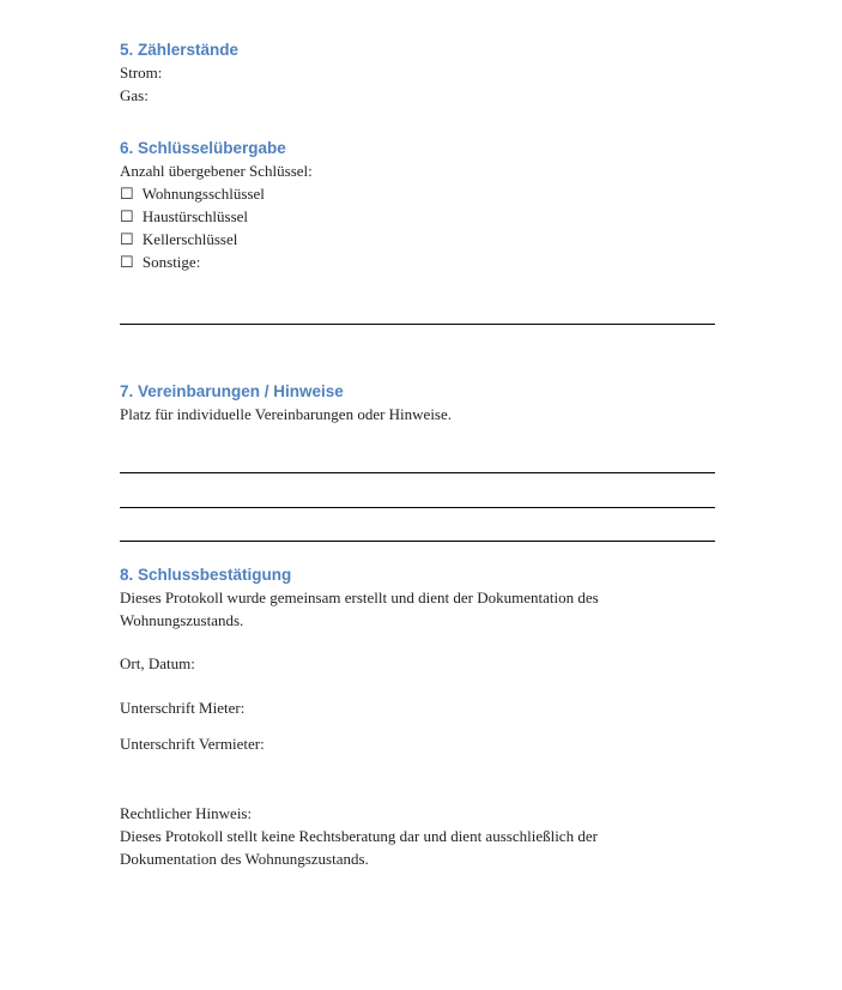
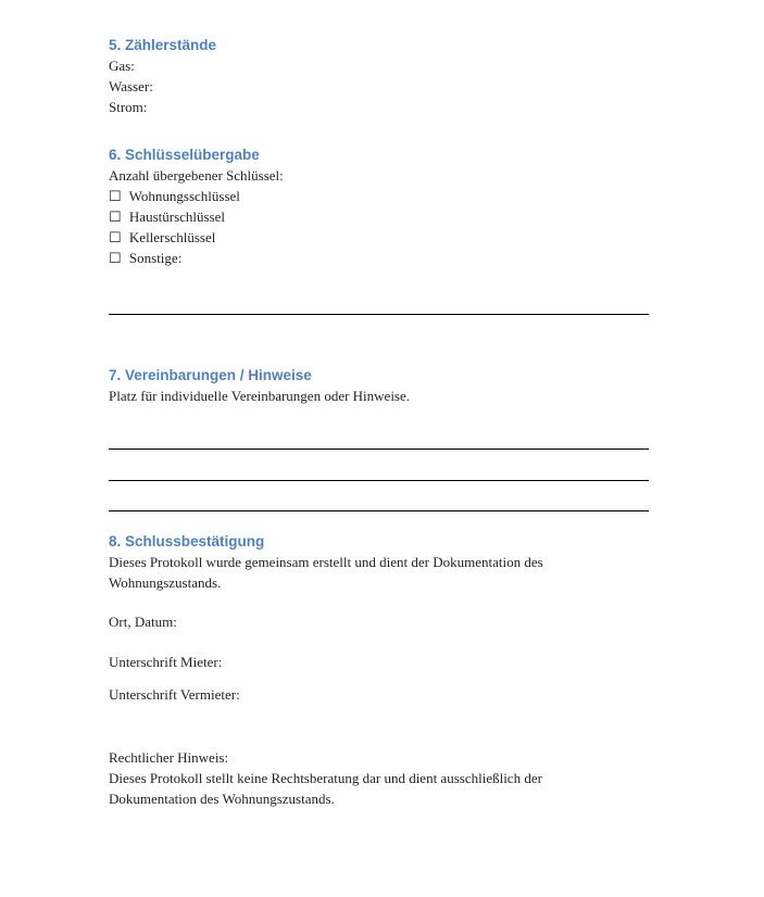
  5. Zählerstände
- Strom:
+ Gas:
+ Wasser:
- Gas:
+ Strom:
  6. Schlüsselübergabe
  Anzahl übergebener Schlüssel:
  ☐ Wohnungsschlüssel
  ☐ Haustürschlüssel
  ☐ Kellerschlüssel
  ☐ Sonstige:
  7. Vereinbarungen / Hinweise
  Platz für individuelle Vereinbarungen oder Hinweise.
  8. Schlussbestätigung
  Dieses Protokoll wurde gemeinsam erstellt und dient der Dokumentation des
  Wohnungszustands.
  Ort, Datum:
  Unterschrift Mieter:
  Unterschrift Vermieter:
  Rechtlicher Hinweis:
  Dieses Protokoll stellt keine Rechtsberatung dar und dient ausschließlich der
  Dokumentation des Wohnungszustands.
